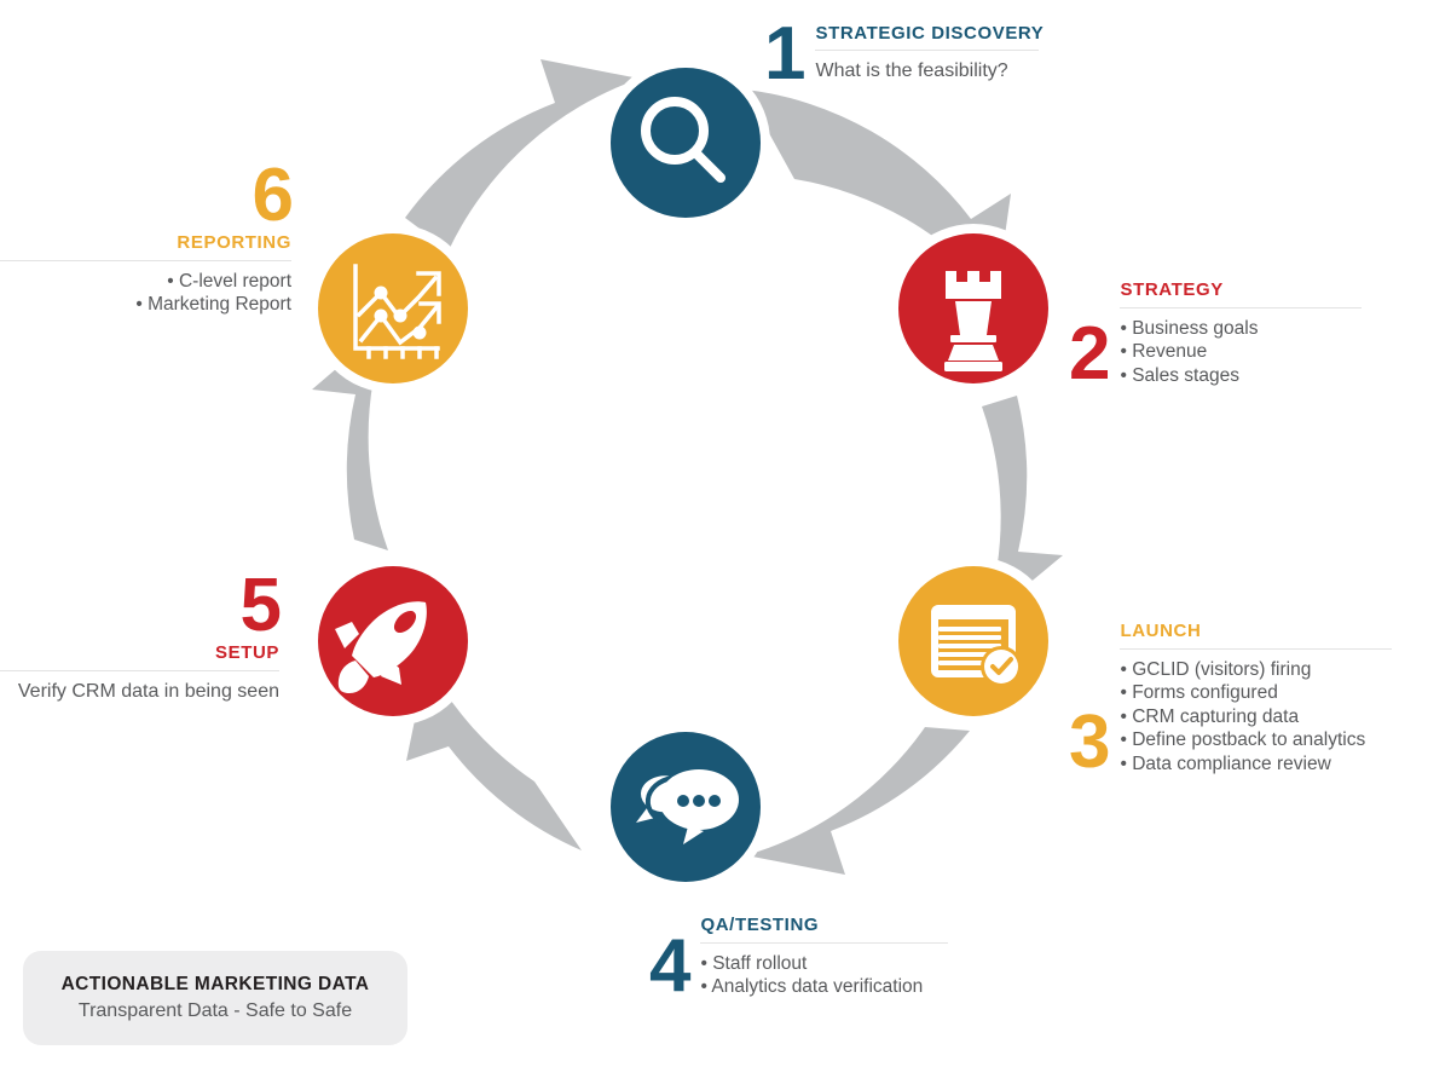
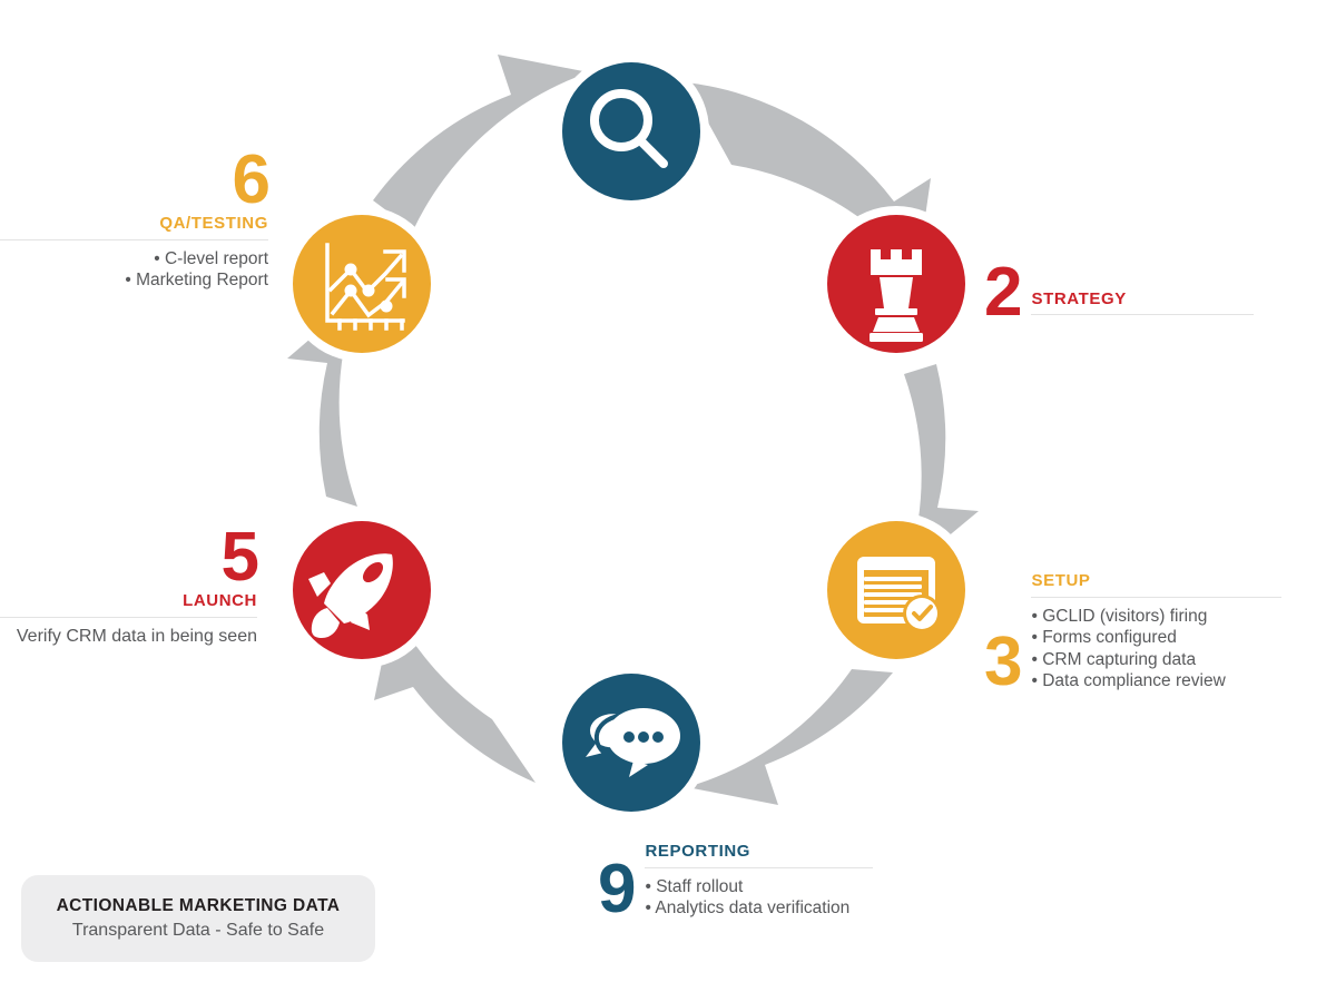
- 1
- STRATEGIC DISCOVERY
- What is the feasibility?
  2
  STRATEGY
- • Business goals
- • Revenue
- • Sales stages
  3
- LAUNCH
+ SETUP
  • GCLID (visitors) firing
  • Forms configured
  • CRM capturing data
- • Define postback to analytics
  • Data compliance review
- 4
+ 9
- QA/TESTING
+ REPORTING
  • Staff rollout
  • Analytics data verification
  5
- SETUP
+ LAUNCH
  Verify CRM data in being seen
  6
- REPORTING
+ QA/TESTING
  • C-level report
  • Marketing Report
  ACTIONABLE MARKETING DATA
  Transparent Data - Safe to Safe
